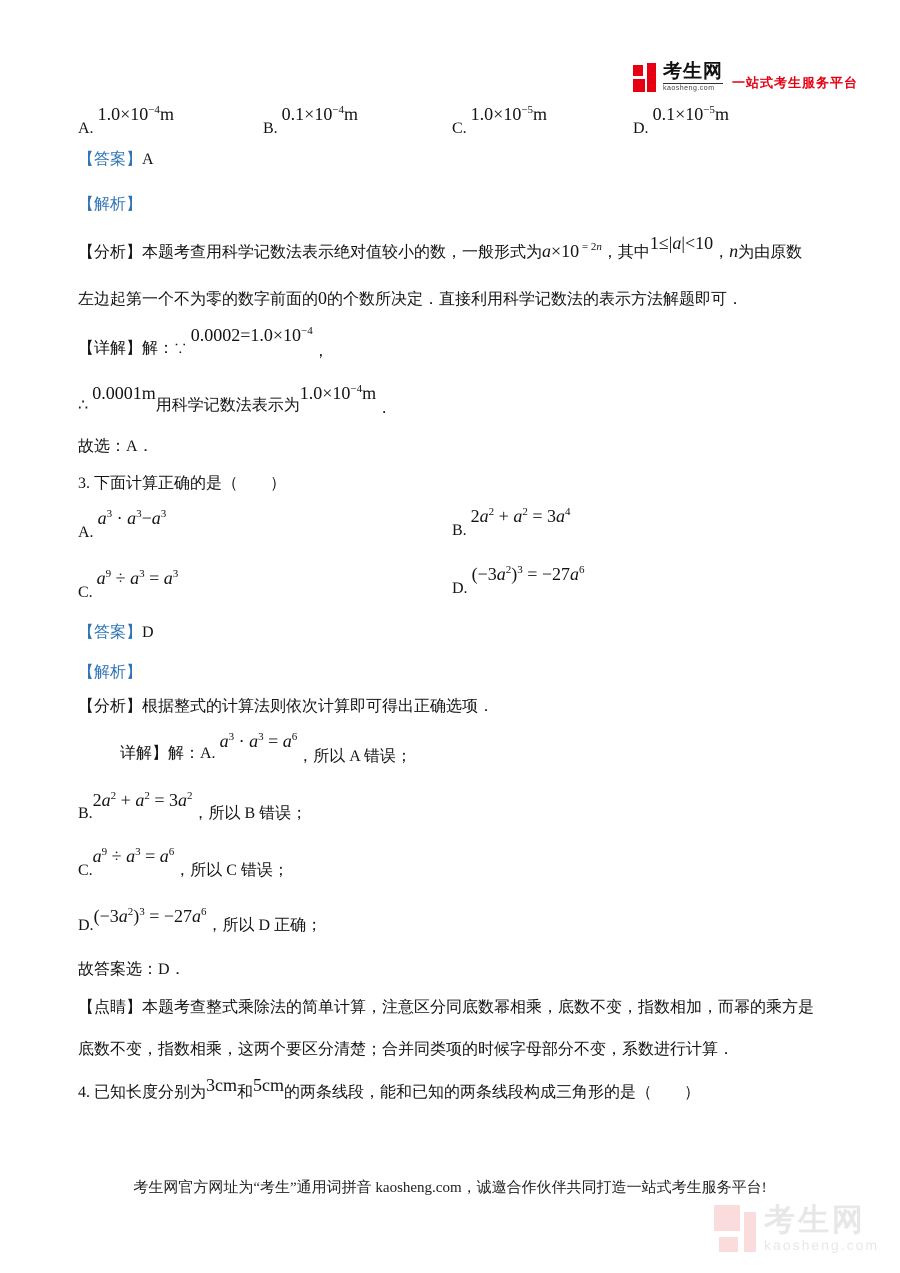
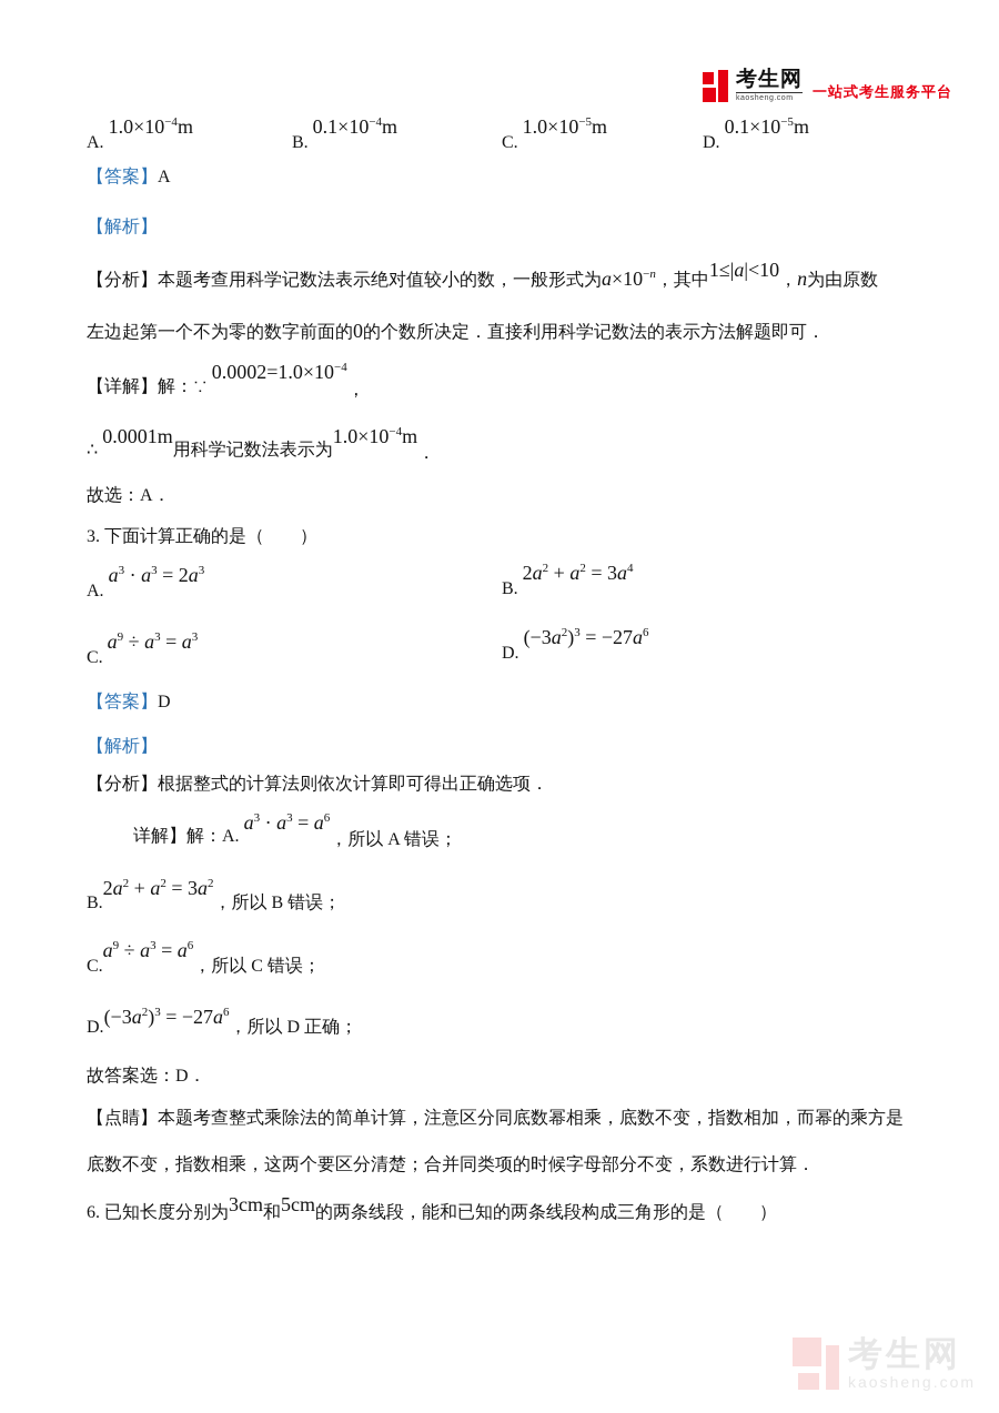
  考生网
  一站式考生服务平台
  A. 1.0×10−4m
  B. 0.1×10−4m
  C. 1.0×10−5m
  D. 0.1×10−5m
  【答案】A
  【解析】
- 【分析】本题考查用科学记数法表示绝对值较小的数，一般形式为a×10 = 2n，其中1≤|a|<10，n为由原数
+ 【分析】本题考查用科学记数法表示绝对值较小的数，一般形式为a×10−n，其中1≤|a|<10，n为由原数
  左边起第一个不为零的数字前面的0的个数所决定．直接利用科学记数法的表示方法解题即可．
  【详解】解：∵ 0.0002=1.0×10−4，
  ∴ 0.0001m用科学记数法表示为1.0×10−4m．
  故选：A．
  3. 下面计算正确的是（ ）
- A. a3 · a3−a3
+ A. a3 · a3 = 2a3
  B. 2a2 + a2 = 3a4
  C. a9 ÷ a3 = a3
  D. (−3a2)3 = −27a6
  【答案】D
  【解析】
  【分析】根据整式的计算法则依次计算即可得出正确选项．
  详解】解：A. a3 · a3 = a6，所以 A 错误；
  B.2a2 + a2 = 3a2，所以 B 错误；
  C.a9 ÷ a3 = a6，所以 C 错误；
  D.(−3a2)3 = −27a6，所以 D 正确；
  故答案选：D．
  【点睛】本题考查整式乘除法的简单计算，注意区分同底数幂相乘，底数不变，指数相加，而幂的乘方是
  底数不变，指数相乘，这两个要区分清楚；合并同类项的时候字母部分不变，系数进行计算．
- 4. 已知长度分别为3cm和5cm的两条线段，能和已知的两条线段构成三角形的是（ ）
+ 6. 已知长度分别为3cm和5cm的两条线段，能和已知的两条线段构成三角形的是（ ）
- 考生网官方网址为“考生”通用词拼音 kaosheng.com，诚邀合作伙伴共同打造一站式考生服务平台!
  考生网
  kaosheng.com
